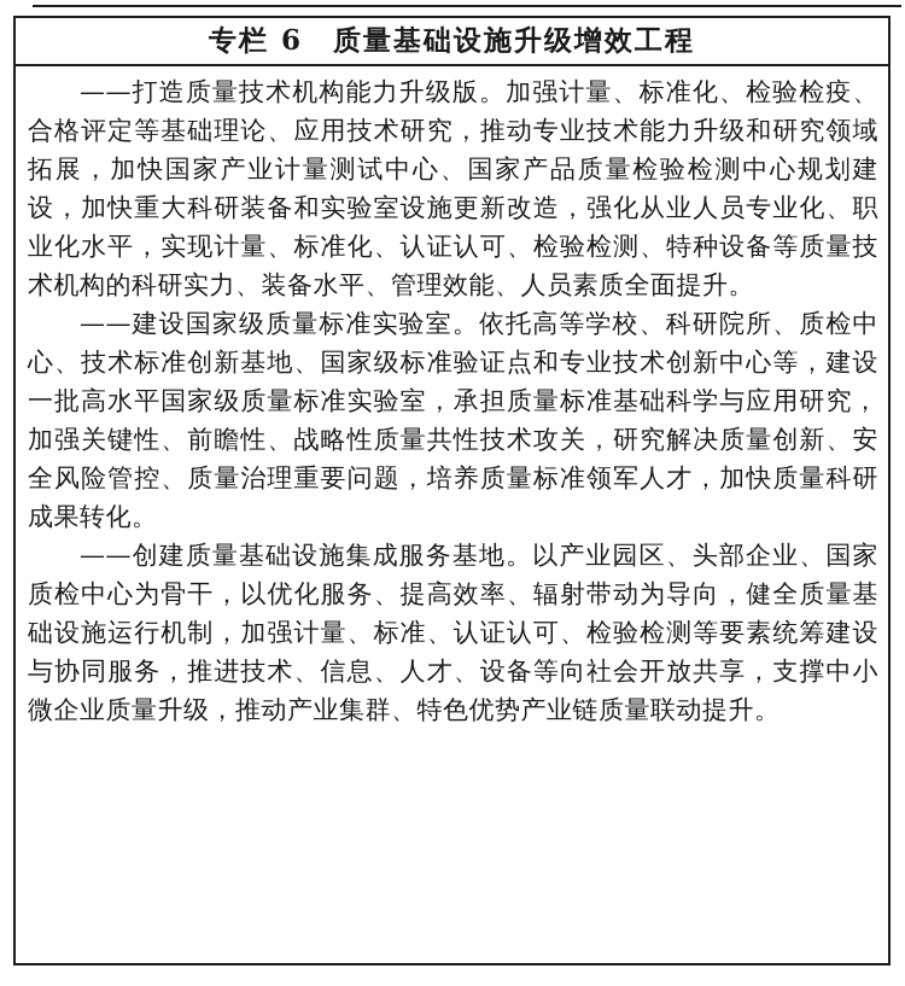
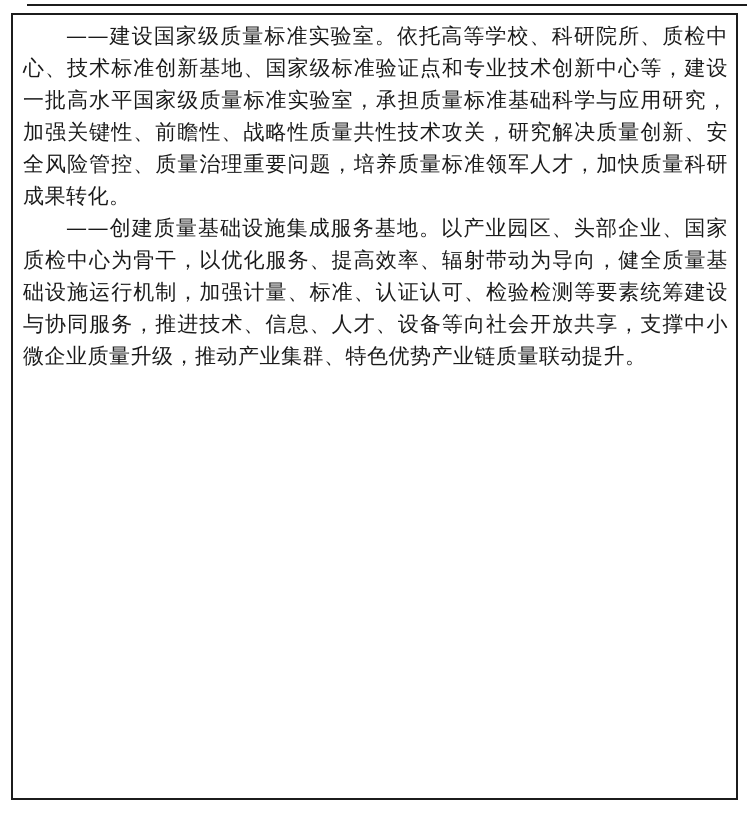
- 专栏 6 质量基础设施升级增效工程
- ——打造质量技术机构能力升级版。加强计量、标准化、检验检疫、合格评定等基础理论、应用技术研究，推动专业技术能力升级和研究领域拓展，加快国家产业计量测试中心、国家产品质量检验检测中心规划建设，加快重大科研装备和实验室设施更新改造，强化从业人员专业化、职业化水平，实现计量、标准化、认证认可、检验检测、特种设备等质量技术机构的科研实力、装备水平、管理效能、人员素质全面提升。
  ——建设国家级质量标准实验室。依托高等学校、科研院所、质检中心、技术标准创新基地、国家级标准验证点和专业技术创新中心等，建设一批高水平国家级质量标准实验室，承担质量标准基础科学与应用研究，加强关键性、前瞻性、战略性质量共性技术攻关，研究解决质量创新、安全风险管控、质量治理重要问题，培养质量标准领军人才，加快质量科研成果转化。
  ——创建质量基础设施集成服务基地。以产业园区、头部企业、国家质检中心为骨干，以优化服务、提高效率、辐射带动为导向，健全质量基础设施运行机制，加强计量、标准、认证认可、检验检测等要素统筹建设与协同服务，推进技术、信息、人才、设备等向社会开放共享，支撑中小微企业质量升级，推动产业集群、特色优势产业链质量联动提升。
